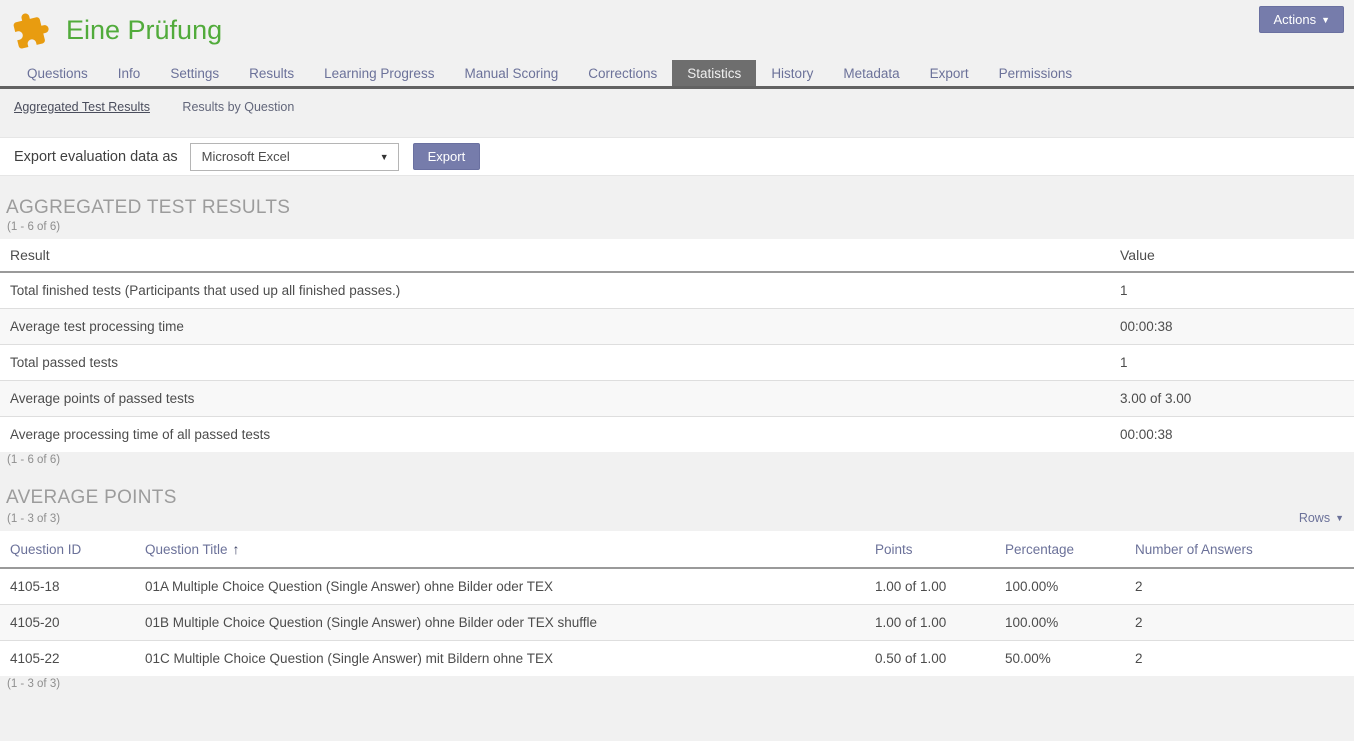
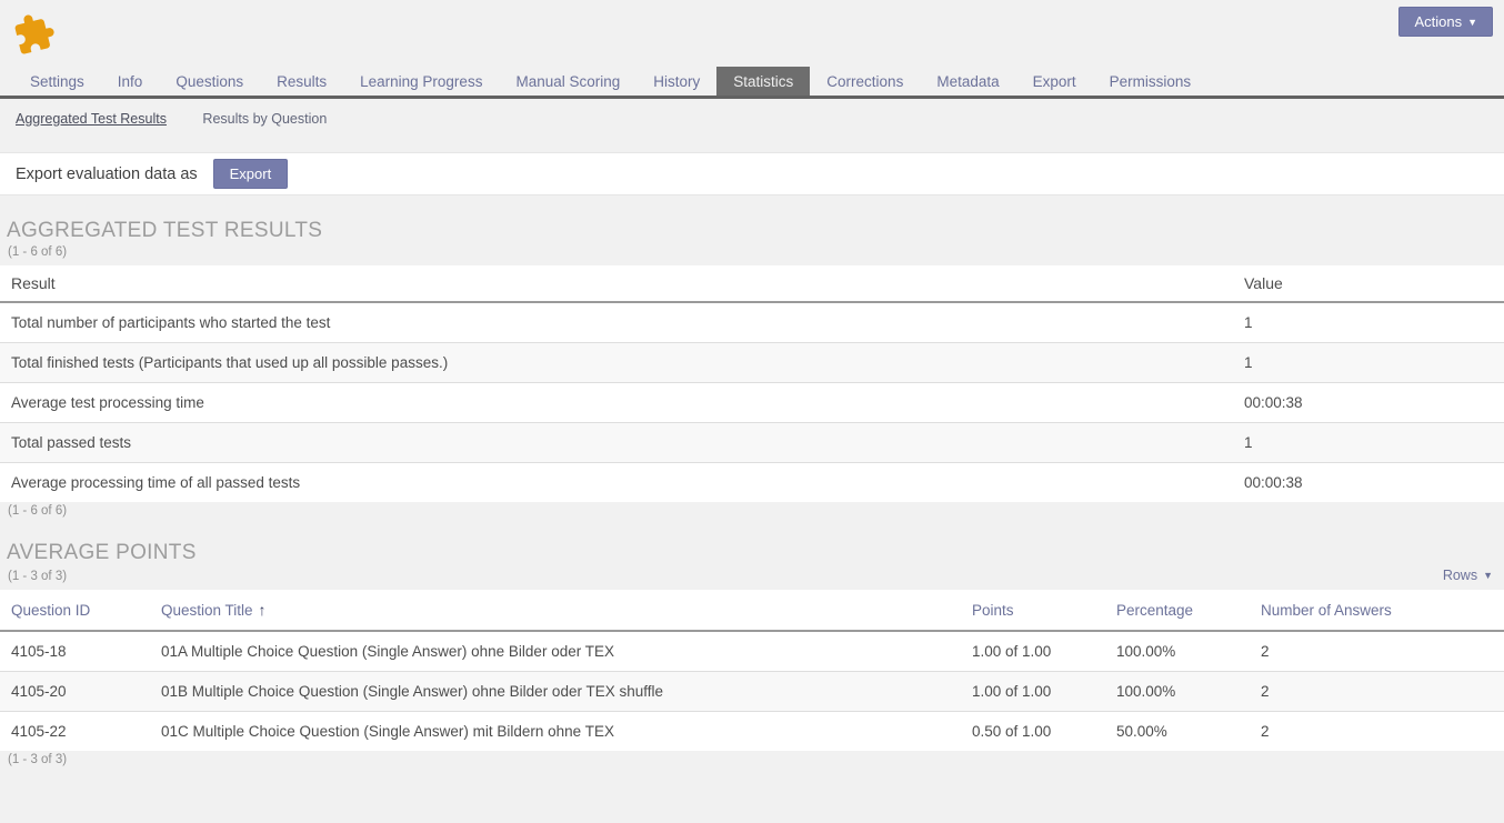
- Eine Prüfung
  Actions ▼
- Questions
+ Settings
  Info
- Settings
+ Questions
  Results
  Learning Progress
  Manual Scoring
- Corrections
+ History
  Statistics
- History
+ Corrections
  Metadata
  Export
  Permissions
  Aggregated Test Results Results by Question
  Export evaluation data as
- Microsoft Excel
- ▼
  Export
  AGGREGATED TEST RESULTS
  (1 - 6 of 6)
  Result	Value
+ Total number of participants who started the test	1
- Total finished tests (Participants that used up all finished passes.)	1
+ Total finished tests (Participants that used up all possible passes.)	1
  Average test processing time	00:00:38
  Total passed tests	1
- Average points of passed tests	3.00 of 3.00
  Average processing time of all passed tests	00:00:38
  (1 - 6 of 6)
  AVERAGE POINTS
  (1 - 3 of 3)
  Rows ▼
  Question ID	Question Title ↑	Points	Percentage	Number of Answers
  4105-18	01A Multiple Choice Question (Single Answer) ohne Bilder oder TEX	1.00 of 1.00	100.00%	2
  4105-20	01B Multiple Choice Question (Single Answer) ohne Bilder oder TEX shuffle	1.00 of 1.00	100.00%	2
  4105-22	01C Multiple Choice Question (Single Answer) mit Bildern ohne TEX	0.50 of 1.00	50.00%	2
  (1 - 3 of 3)
